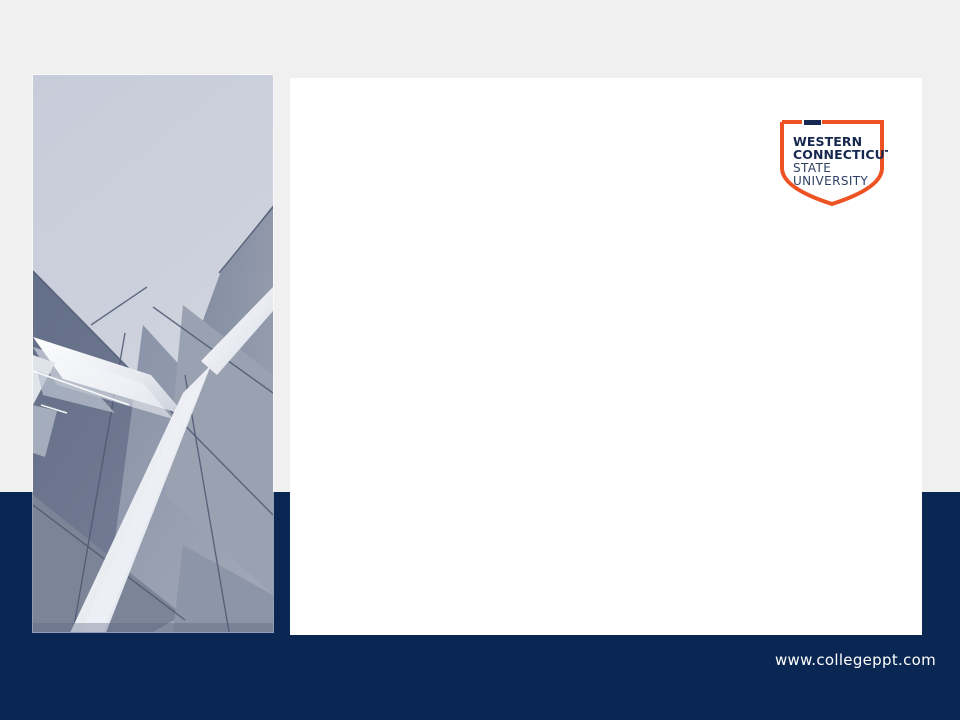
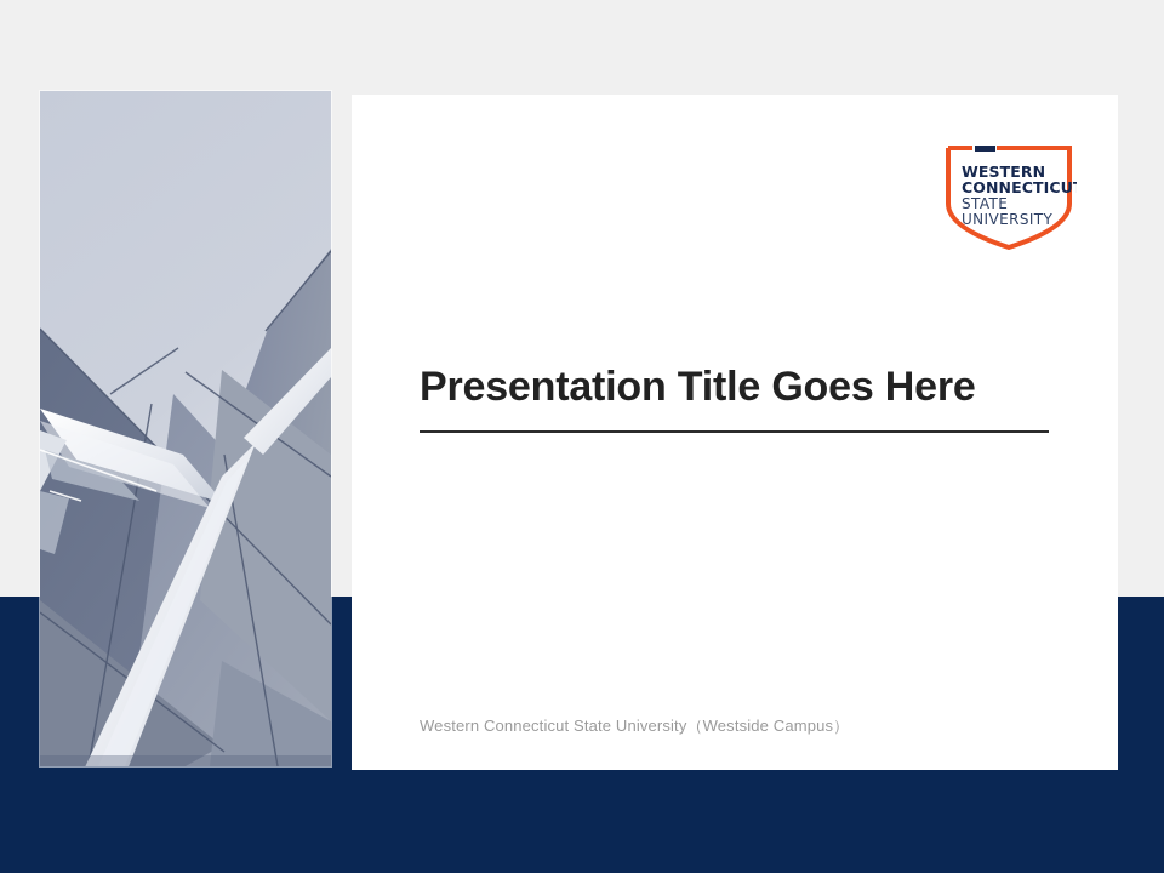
- www.collegeppt.com
  WESTERN
  CONNECTICU
  STATE
  UNIVERSITY
+ Presentation Title Goes Here
+ Western Connecticut State University（Westside Campus）
